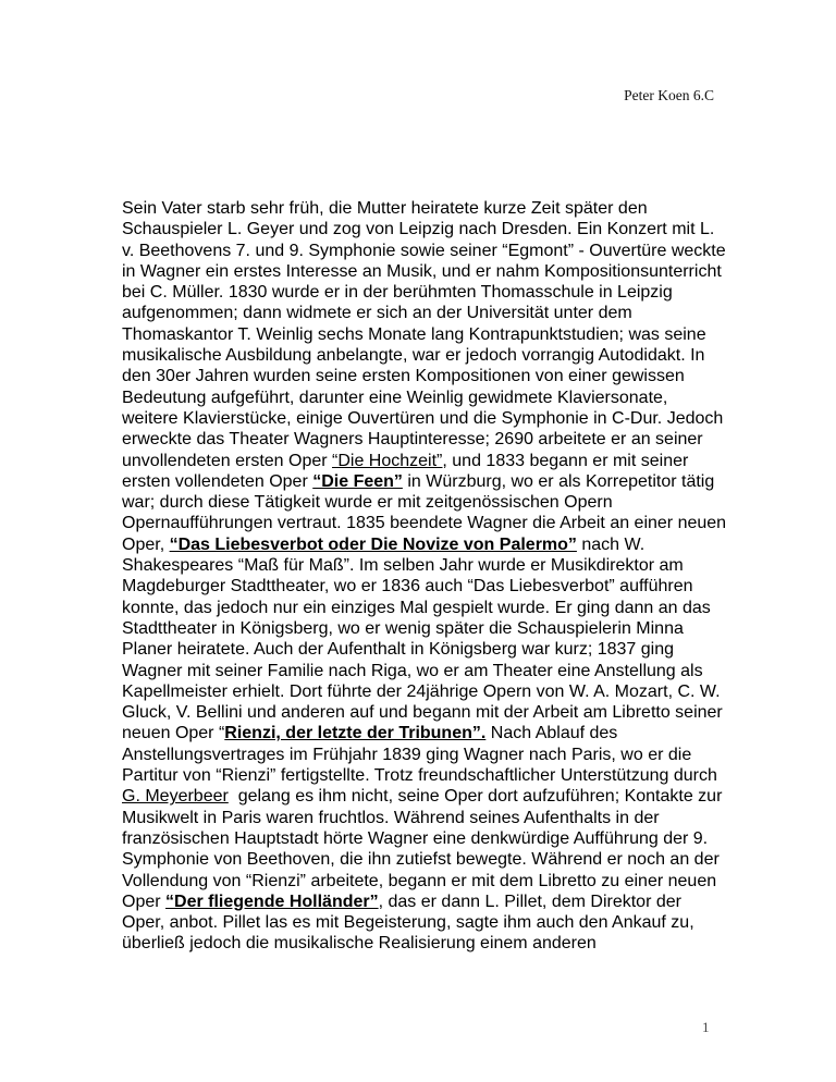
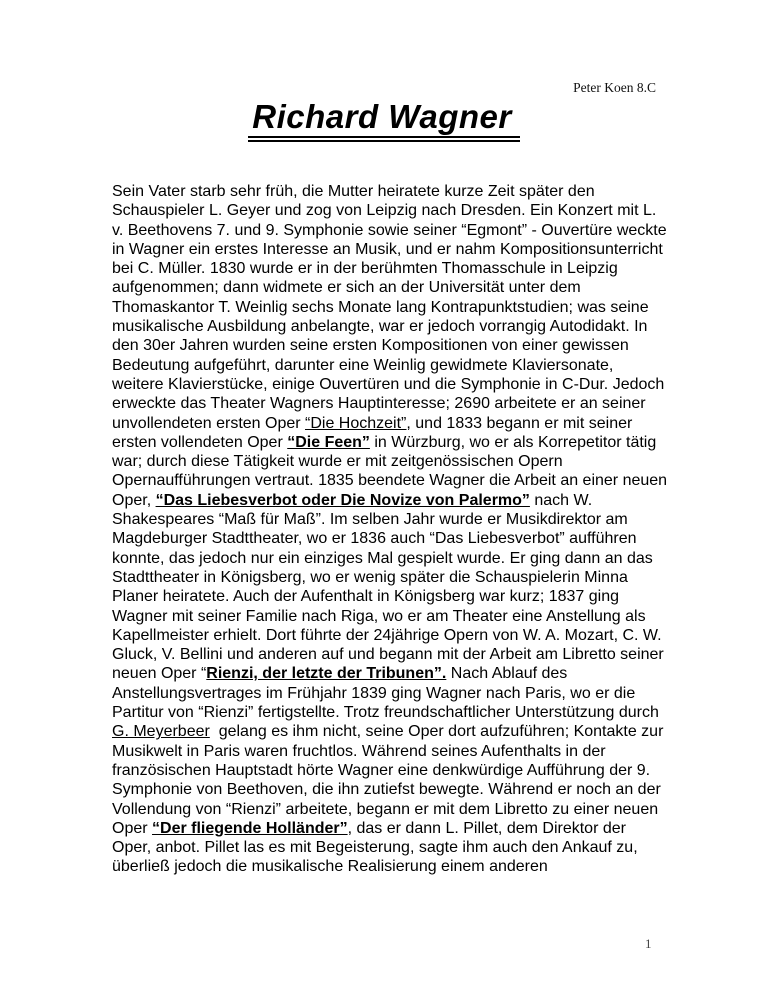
- Peter Koen 6.C
+ Peter Koen 8.C
+ Richard Wagner
  Sein Vater starb sehr früh, die Mutter heiratete kurze Zeit später den Schauspieler L. Geyer und zog von Leipzig nach Dresden. Ein Konzert mit L. v. Beethovens 7. und 9. Symphonie sowie seiner “Egmont” - Ouvertüre weckte in Wagner ein erstes Interesse an Musik, und er nahm Kompositionsunterricht bei C. Müller. 1830 wurde er in der berühmten Thomasschule in Leipzig aufgenommen; dann widmete er sich an der Universität unter dem Thomaskantor T. Weinlig sechs Monate lang Kontrapunktstudien; was seine musikalische Ausbildung anbelangte, war er jedoch vorrangig Autodidakt. In den 30er Jahren wurden seine ersten Kompositionen von einer gewissen Bedeutung aufgeführt, darunter eine Weinlig gewidmete Klaviersonate, weitere Klavierstücke, einige Ouvertüren und die Symphonie in C-Dur. Jedoch erweckte das Theater Wagners Hauptinteresse; 2690 arbeitete er an seiner unvollendeten ersten Oper “Die Hochzeit”, und 1833 begann er mit seiner ersten vollendeten Oper “Die Feen” in Würzburg, wo er als Korrepetitor tätig war; durch diese Tätigkeit wurde er mit zeitgenössischen Opern Opernaufführungen vertraut. 1835 beendete Wagner die Arbeit an einer neuen Oper, “Das Liebesverbot oder Die Novize von Palermo” nach W. Shakespeares “Maß für Maß”. Im selben Jahr wurde er Musikdirektor am Magdeburger Stadttheater, wo er 1836 auch “Das Liebesverbot” aufführen konnte, das jedoch nur ein einziges Mal gespielt wurde. Er ging dann an das Stadttheater in Königsberg, wo er wenig später die Schauspielerin Minna Planer heiratete. Auch der Aufenthalt in Königsberg war kurz; 1837 ging Wagner mit seiner Familie nach Riga, wo er am Theater eine Anstellung als Kapellmeister erhielt. Dort führte der 24jährige Opern von W. A. Mozart, C. W. Gluck, V. Bellini und anderen auf und begann mit der Arbeit am Libretto seiner neuen Oper “Rienzi, der letzte der Tribunen”. Nach Ablauf des Anstellungsvertrages im Frühjahr 1839 ging Wagner nach Paris, wo er die Partitur von “Rienzi” fertigstellte. Trotz freundschaftlicher Unterstützung durch G. Meyerbeer gelang es ihm nicht, seine Oper dort aufzuführen; Kontakte zur Musikwelt in Paris waren fruchtlos. Während seines Aufenthalts in der französischen Hauptstadt hörte Wagner eine denkwürdige Aufführung der 9. Symphonie von Beethoven, die ihn zutiefst bewegte. Während er noch an der Vollendung von “Rienzi” arbeitete, begann er mit dem Libretto zu einer neuen Oper “Der fliegende Holländer”, das er dann L. Pillet, dem Direktor der Oper, anbot. Pillet las es mit Begeisterung, sagte ihm auch den Ankauf zu, überließ jedoch die musikalische Realisierung einem anderen
  1
